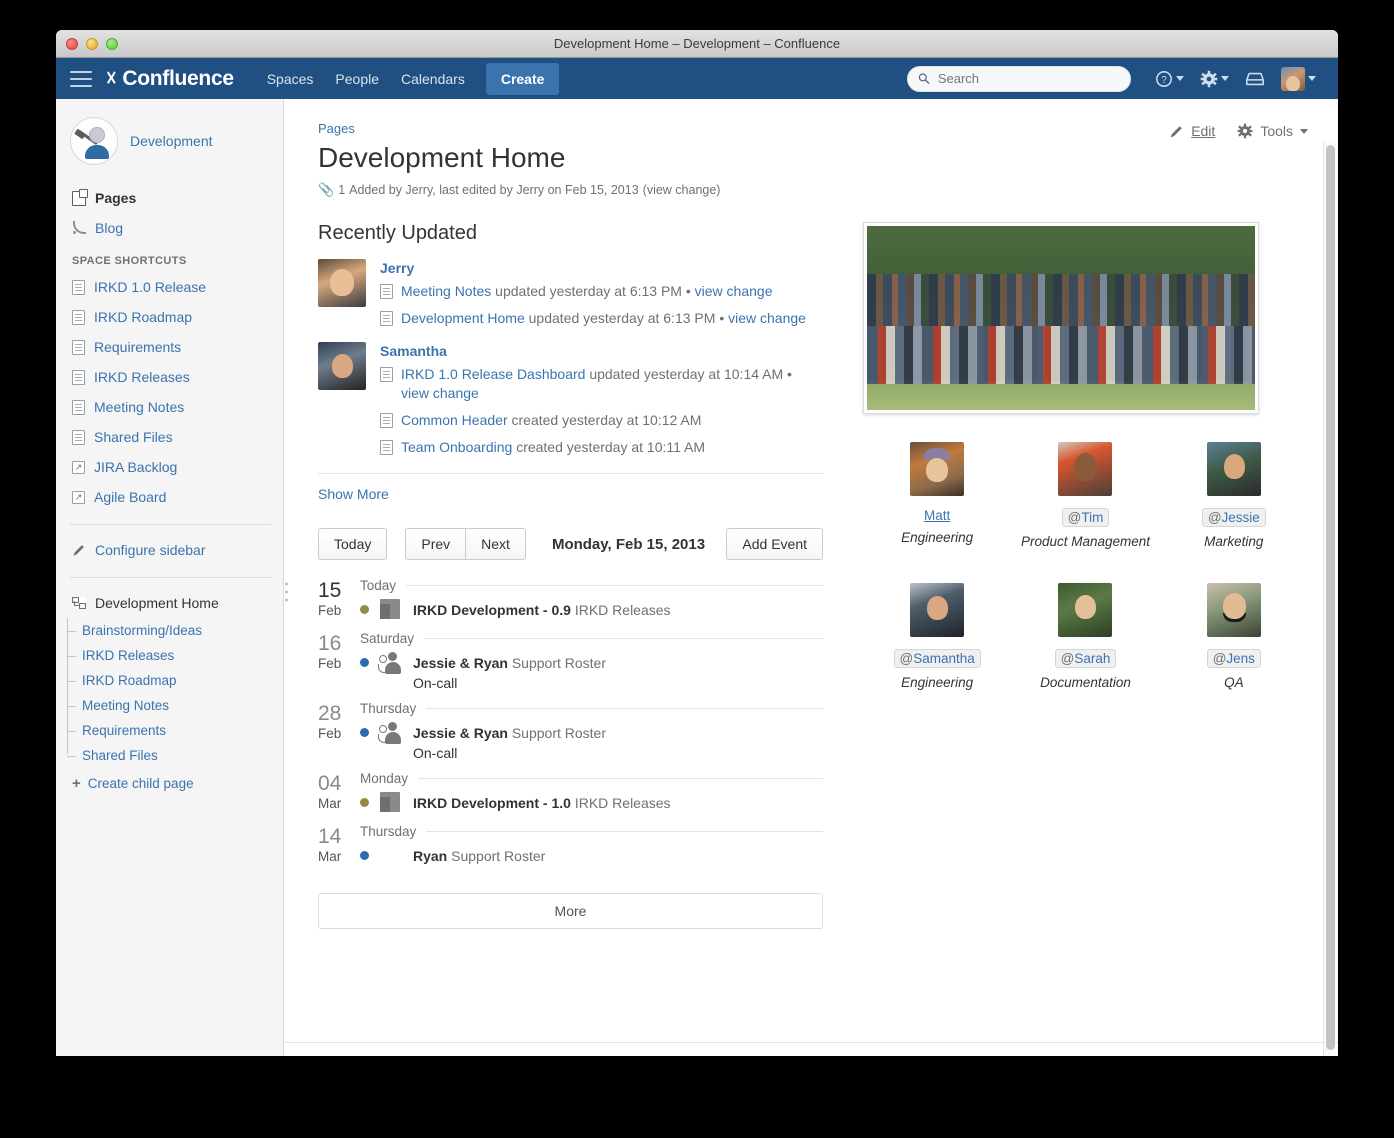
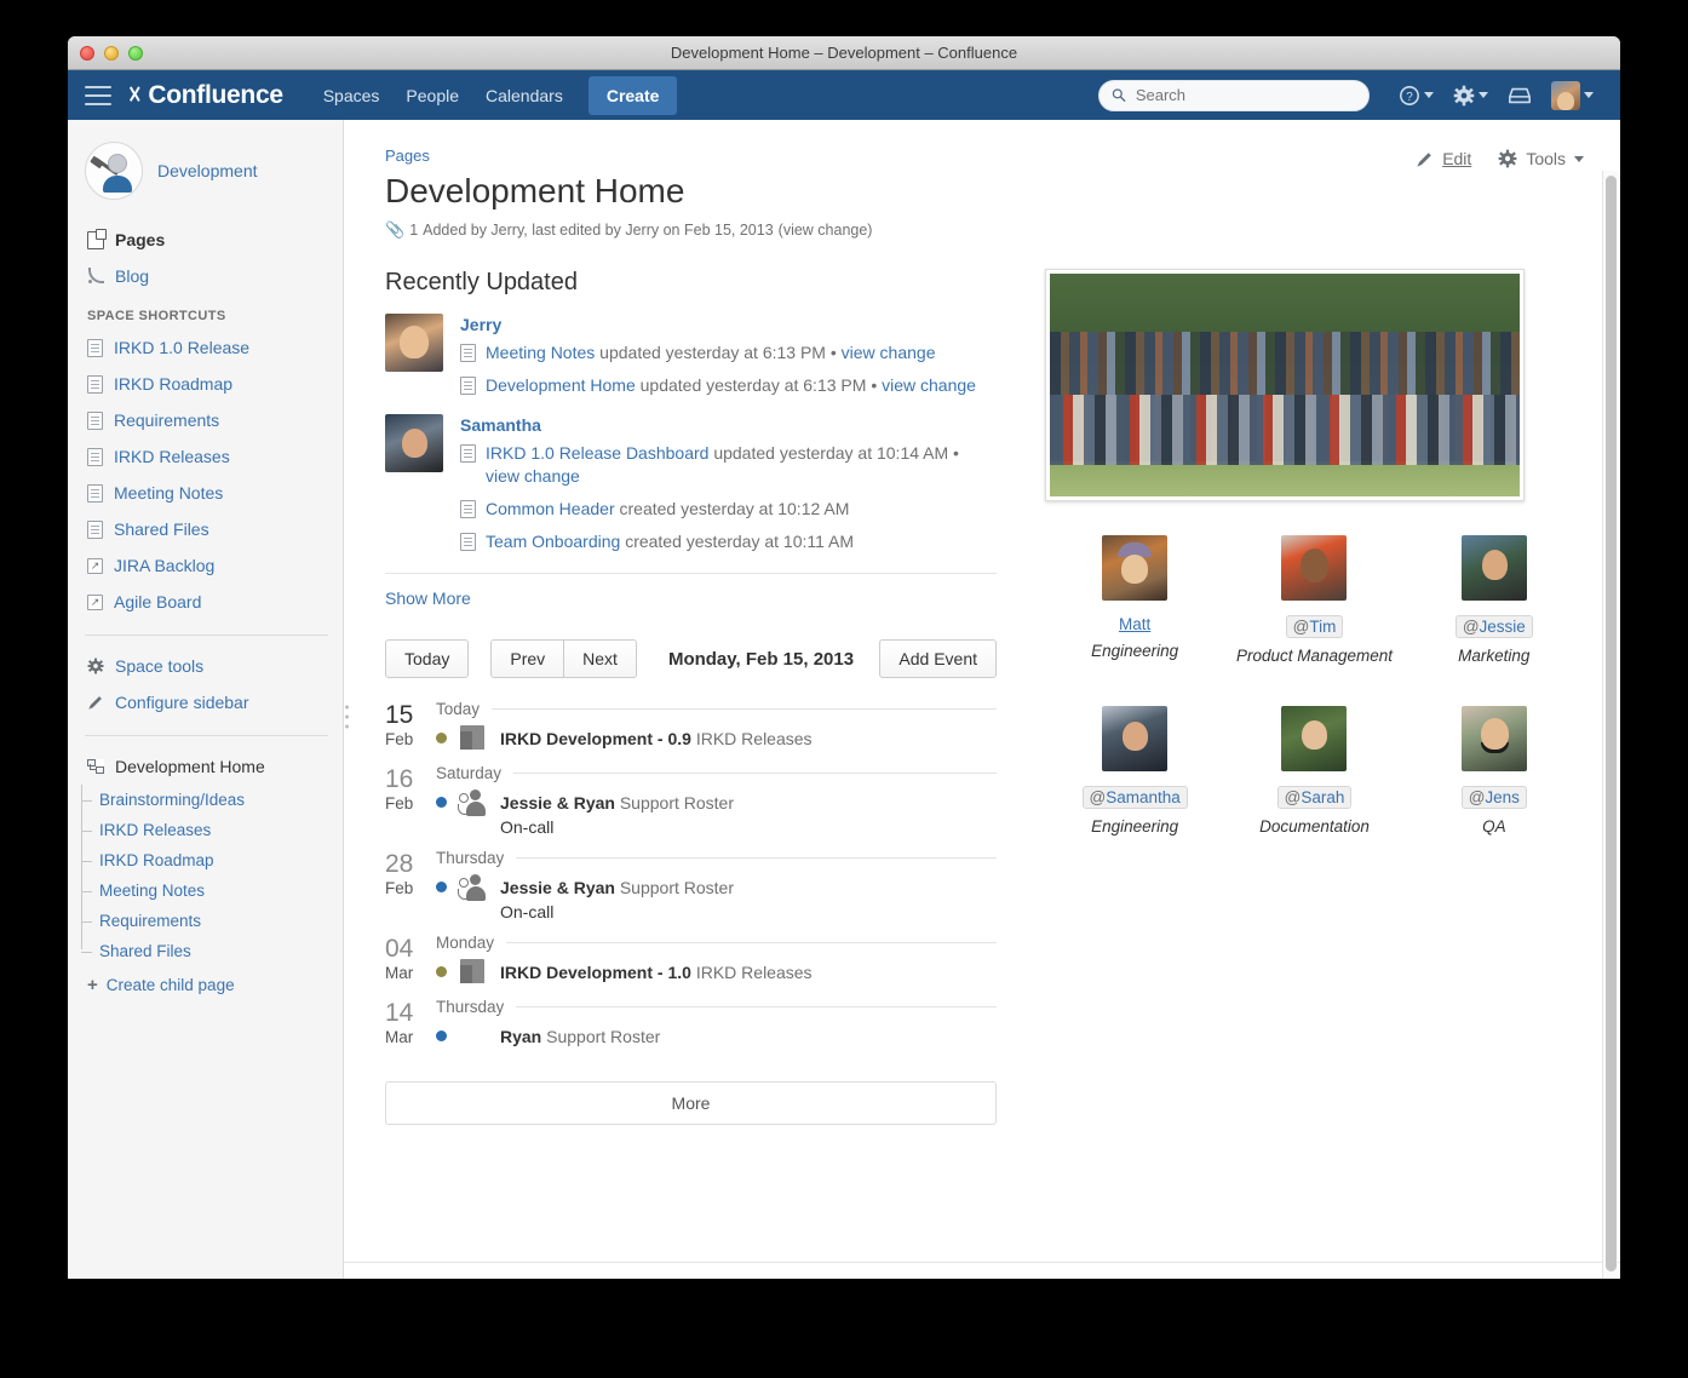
  Development Home – Development – Confluence
  ☓
  Confluence
  Spaces
  People
  Calendars
  Create
  Search
  ?
  Development
  Pages
  Blog
  SPACE SHORTCUTS
  IRKD 1.0 Release
  IRKD Roadmap
  Requirements
  IRKD Releases
  Meeting Notes
  Shared Files
  ↗
  JIRA Backlog
  ↗
  Agile Board
+ Space tools
  Configure sidebar
  Development Home
  Brainstorming/Ideas
  IRKD Releases
  IRKD Roadmap
  Meeting Notes
  Requirements
  Shared Files
  +
  Create child page
  Edit
  Tools
  Pages
  Development Home
  📎
  1
  Added by Jerry, last edited by Jerry on Feb 15, 2013
  (view change)
  Recently Updated
  Jerry
  Meeting Notes updated yesterday at 6:13 PM • view change
  Development Home updated yesterday at 6:13 PM • view change
  Samantha
  IRKD 1.0 Release Dashboard updated yesterday at 10:14 AM • view change
  Common Header created yesterday at 10:12 AM
  Team Onboarding created yesterday at 10:11 AM
  Show More
  Today
  Prev
  Next
  Monday, Feb 15, 2013
  Add Event
  15
  Feb
  Today
  IRKD Development - 0.9 IRKD Releases
  16
  Feb
  Saturday
  Jessie & Ryan Support Roster
  On-call
  28
  Feb
  Thursday
  Jessie & Ryan Support Roster
  On-call
  04
  Mar
  Monday
  IRKD Development - 1.0 IRKD Releases
  14
  Mar
  Thursday
  Ryan Support Roster
  More
  Matt
  Engineering
  @Tim
  Product Management
  @Jessie
  Marketing
  @Samantha
  Engineering
  @Sarah
  Documentation
  @Jens
  QA
